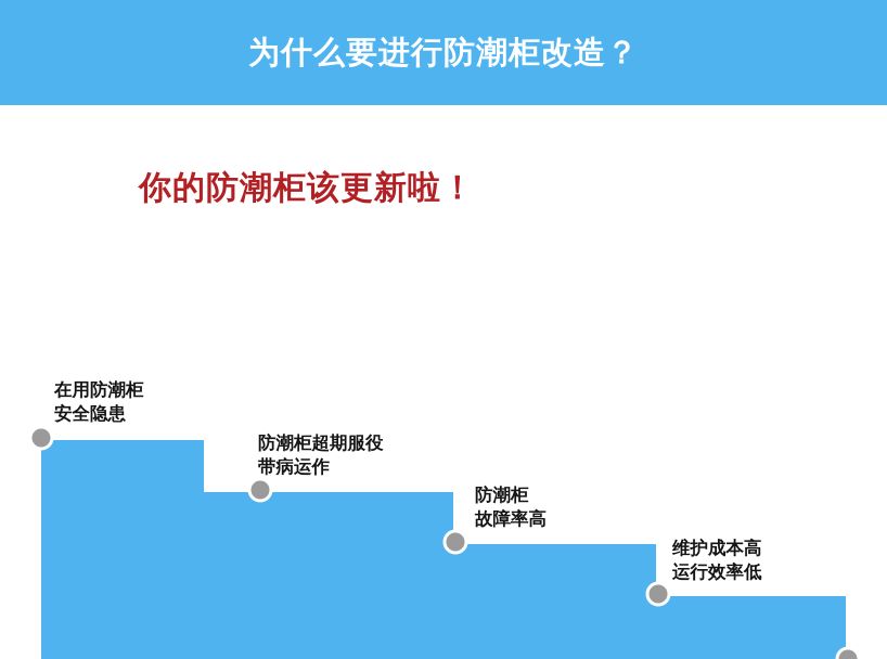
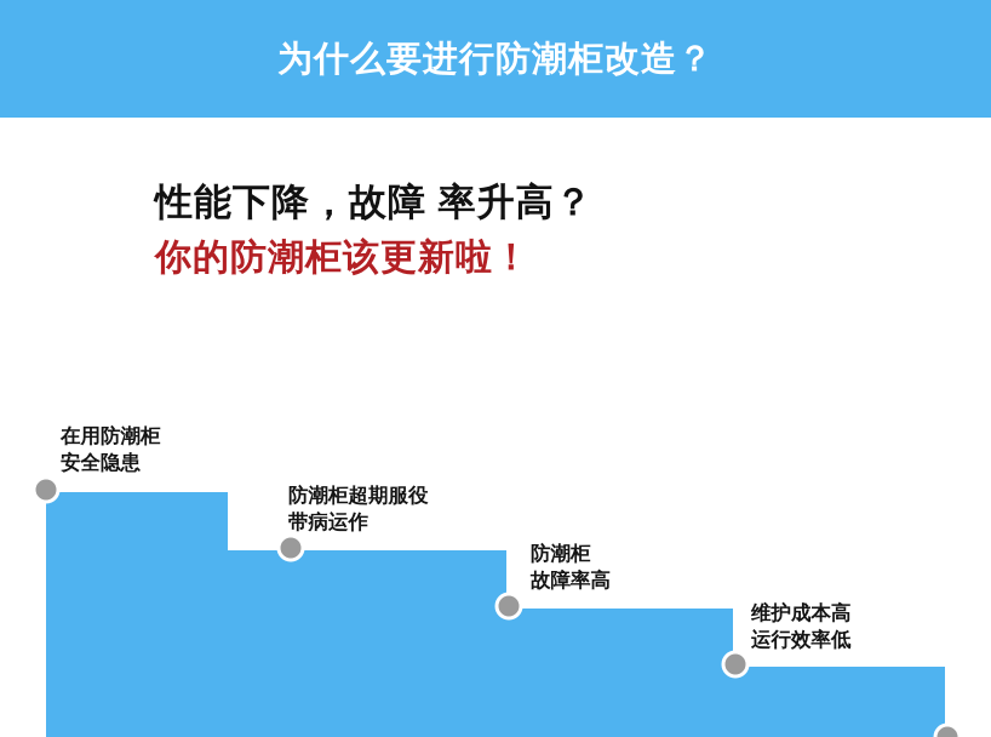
  为什么要进行防潮柜改造？
+ 性能下降，故障 率升高？
  你的防潮柜该更新啦！
  在用防潮柜
  安全隐患
  防潮柜超期服役
  带病运作
  防潮柜
  故障率高
  维护成本高
  运行效率低
